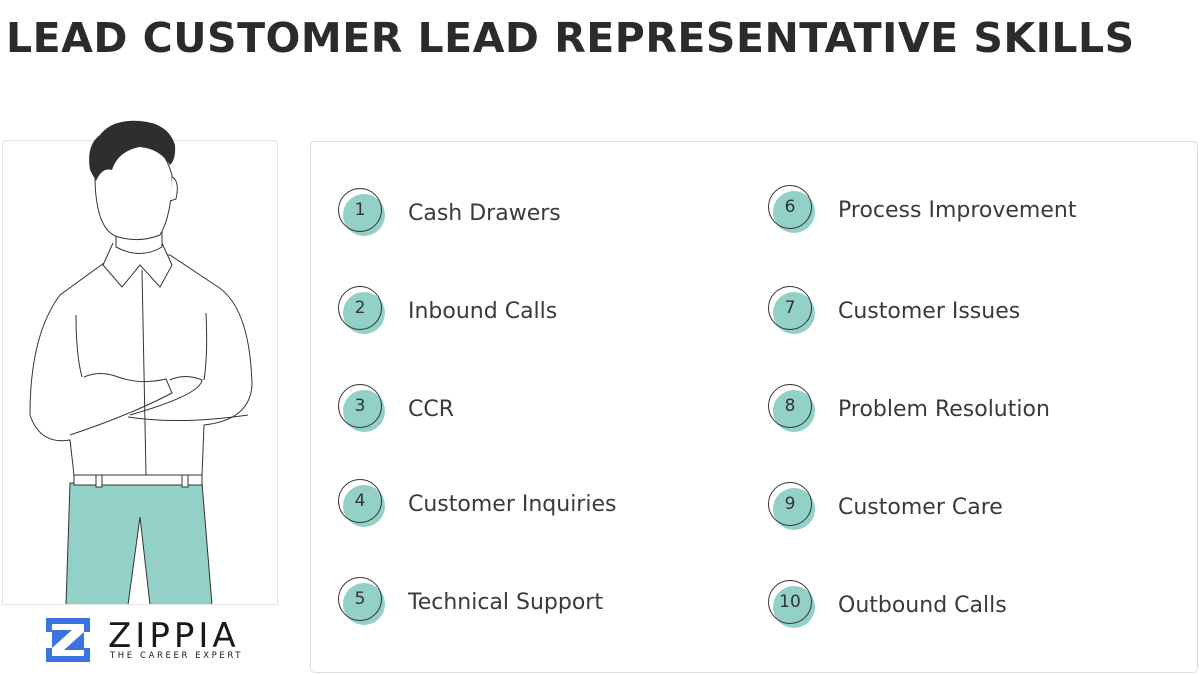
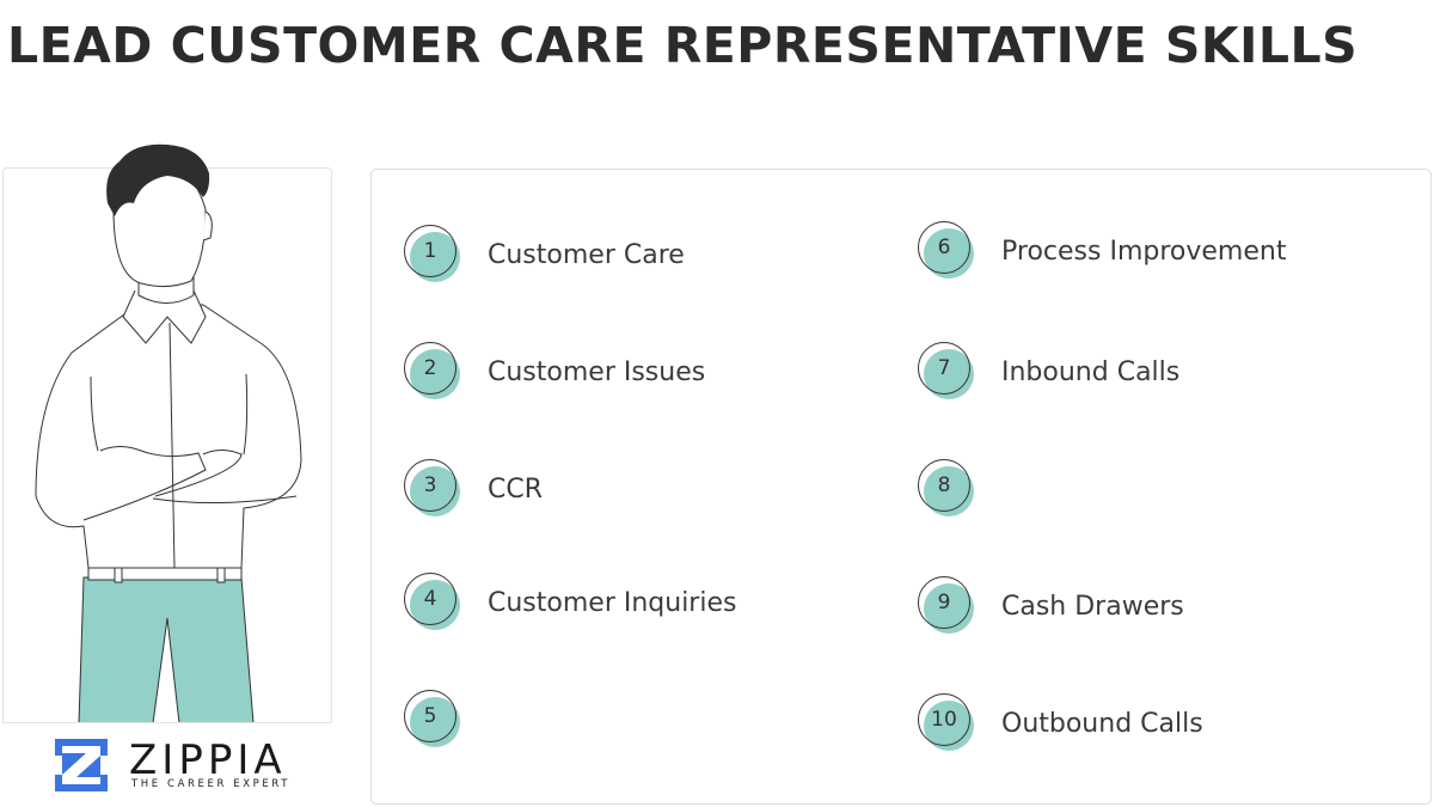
- LEAD CUSTOMER LEAD REPRESENTATIVE SKILLS
+ LEAD CUSTOMER CARE REPRESENTATIVE SKILLS
  ZIPPIA
  THE CAREER EXPERT
  1
- Cash Drawers
+ Customer Care
  2
- Inbound Calls
+ Customer Issues
  3
  CCR
  4
  Customer Inquiries
  5
- Technical Support
  6
  Process Improvement
  7
- Customer Issues
+ Inbound Calls
  8
- Problem Resolution
  9
- Customer Care
+ Cash Drawers
  10
  Outbound Calls
